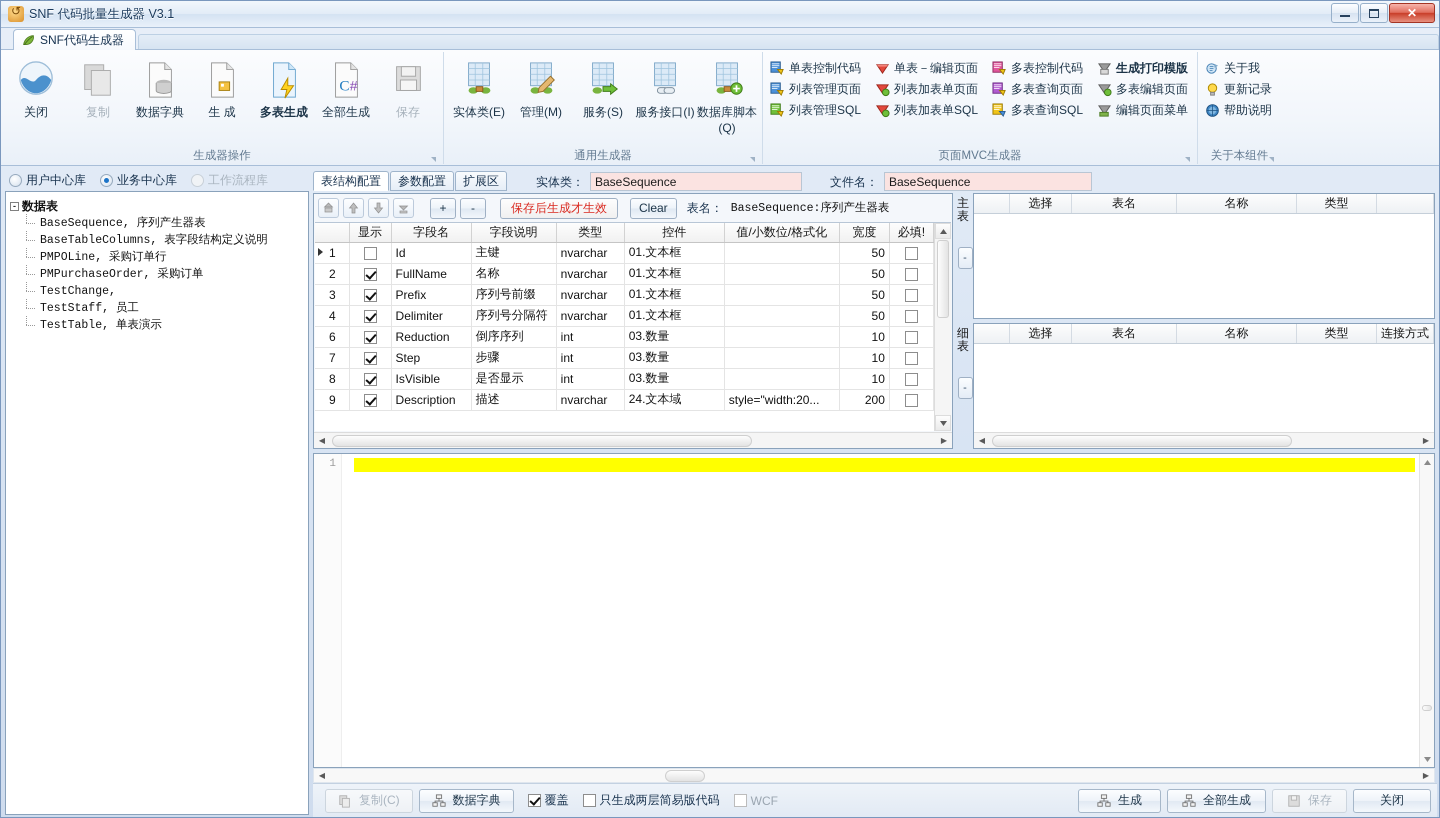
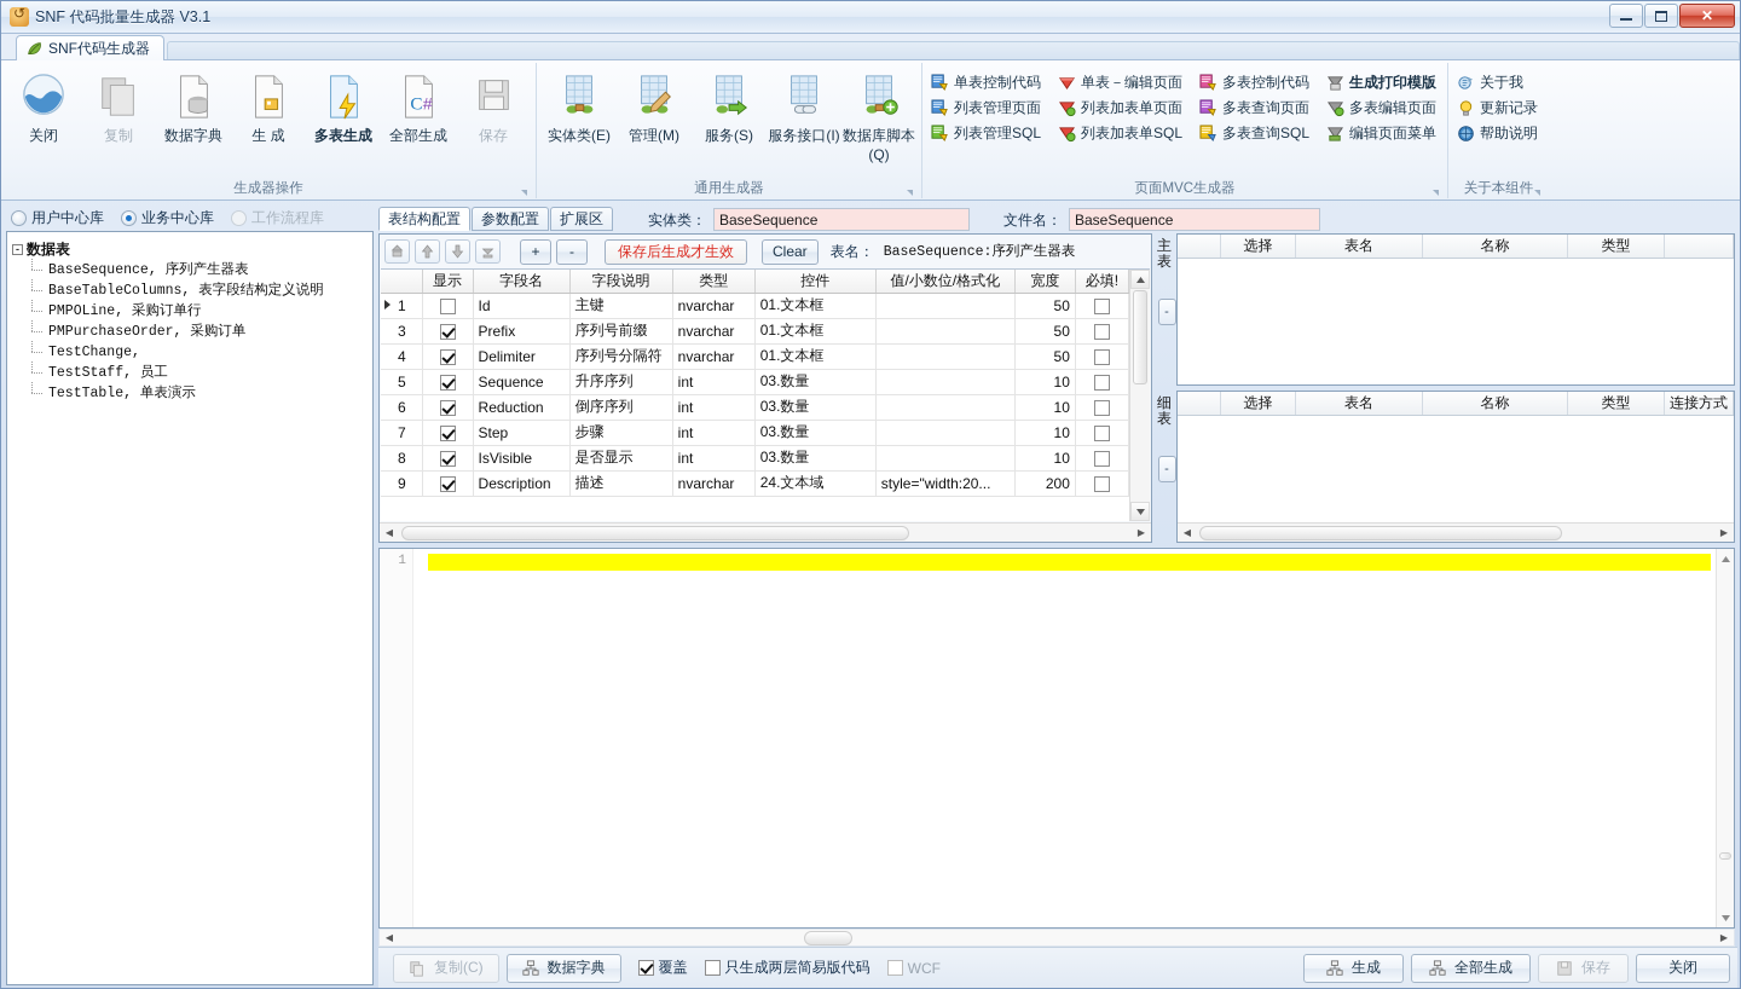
  SNF 代码批量生成器 V3.1
  ✕
  SNF代码生成器
  关闭
  复制
  数据字典
  生 成
  多表生成
  C
  #
  全部生成
  保存
  生成器操作
  实体类(E)
  管理(M)
  服务(S)
  服务接口(I)
  数据库脚本(Q)
  通用生成器
  单表控制代码
  列表管理页面
  列表管理SQL
  单表－编辑页面
  列表加表单页面
  列表加表单SQL
  多表控制代码
  多表查询页面
  多表查询SQL
  生成打印模版
  多表编辑页面
  编辑页面菜单
  页面MVC生成器
  关于我
  更新记录
  帮助说明
  关于本组件
  用户中心库
  业务中心库
  工作流程库
  -
  数据表
  BaseSequence, 序列产生器表
  BaseTableColumns, 表字段结构定义说明
  PMPOLine, 采购订单行
  PMPurchaseOrder, 采购订单
  TestChange,
  TestStaff, 员工
  TestTable, 单表演示
  表结构配置
  参数配置
  扩展区
  实体类：
  BaseSequence
  文件名：
  BaseSequence
  +
  -
  保存后生成才生效
  Clear
  表名：
  BaseSequence:序列产生器表
  	显示	字段名	字段说明	类型	控件	值/小数位/格式化	宽度	必填!
  1		Id	主键	nvarchar	01.文本框		50
- 2		FullName	名称	nvarchar	01.文本框		50
  3		Prefix	序列号前缀	nvarchar	01.文本框		50
  4		Delimiter	序列号分隔符	nvarchar	01.文本框		50
+ 5		Sequence	升序序列	int	03.数量		10
  6		Reduction	倒序序列	int	03.数量		10
  7		Step	步骤	int	03.数量		10
  8		IsVisible	是否显示	int	03.数量		10
  9		Description	描述	nvarchar	24.文本域	style="width:20...	200
  ◀
  ▶
  主表
  -
  选择
  表名
  名称
  类型
  细表
  -
  选择
  表名
  名称
  类型
  连接方式
  ◀
  ▶
  1
  ◀
  ▶
  复制(C)
  数据字典
  覆盖
  只生成两层简易版代码
  WCF
  生成
  全部生成
  保存
  关闭
